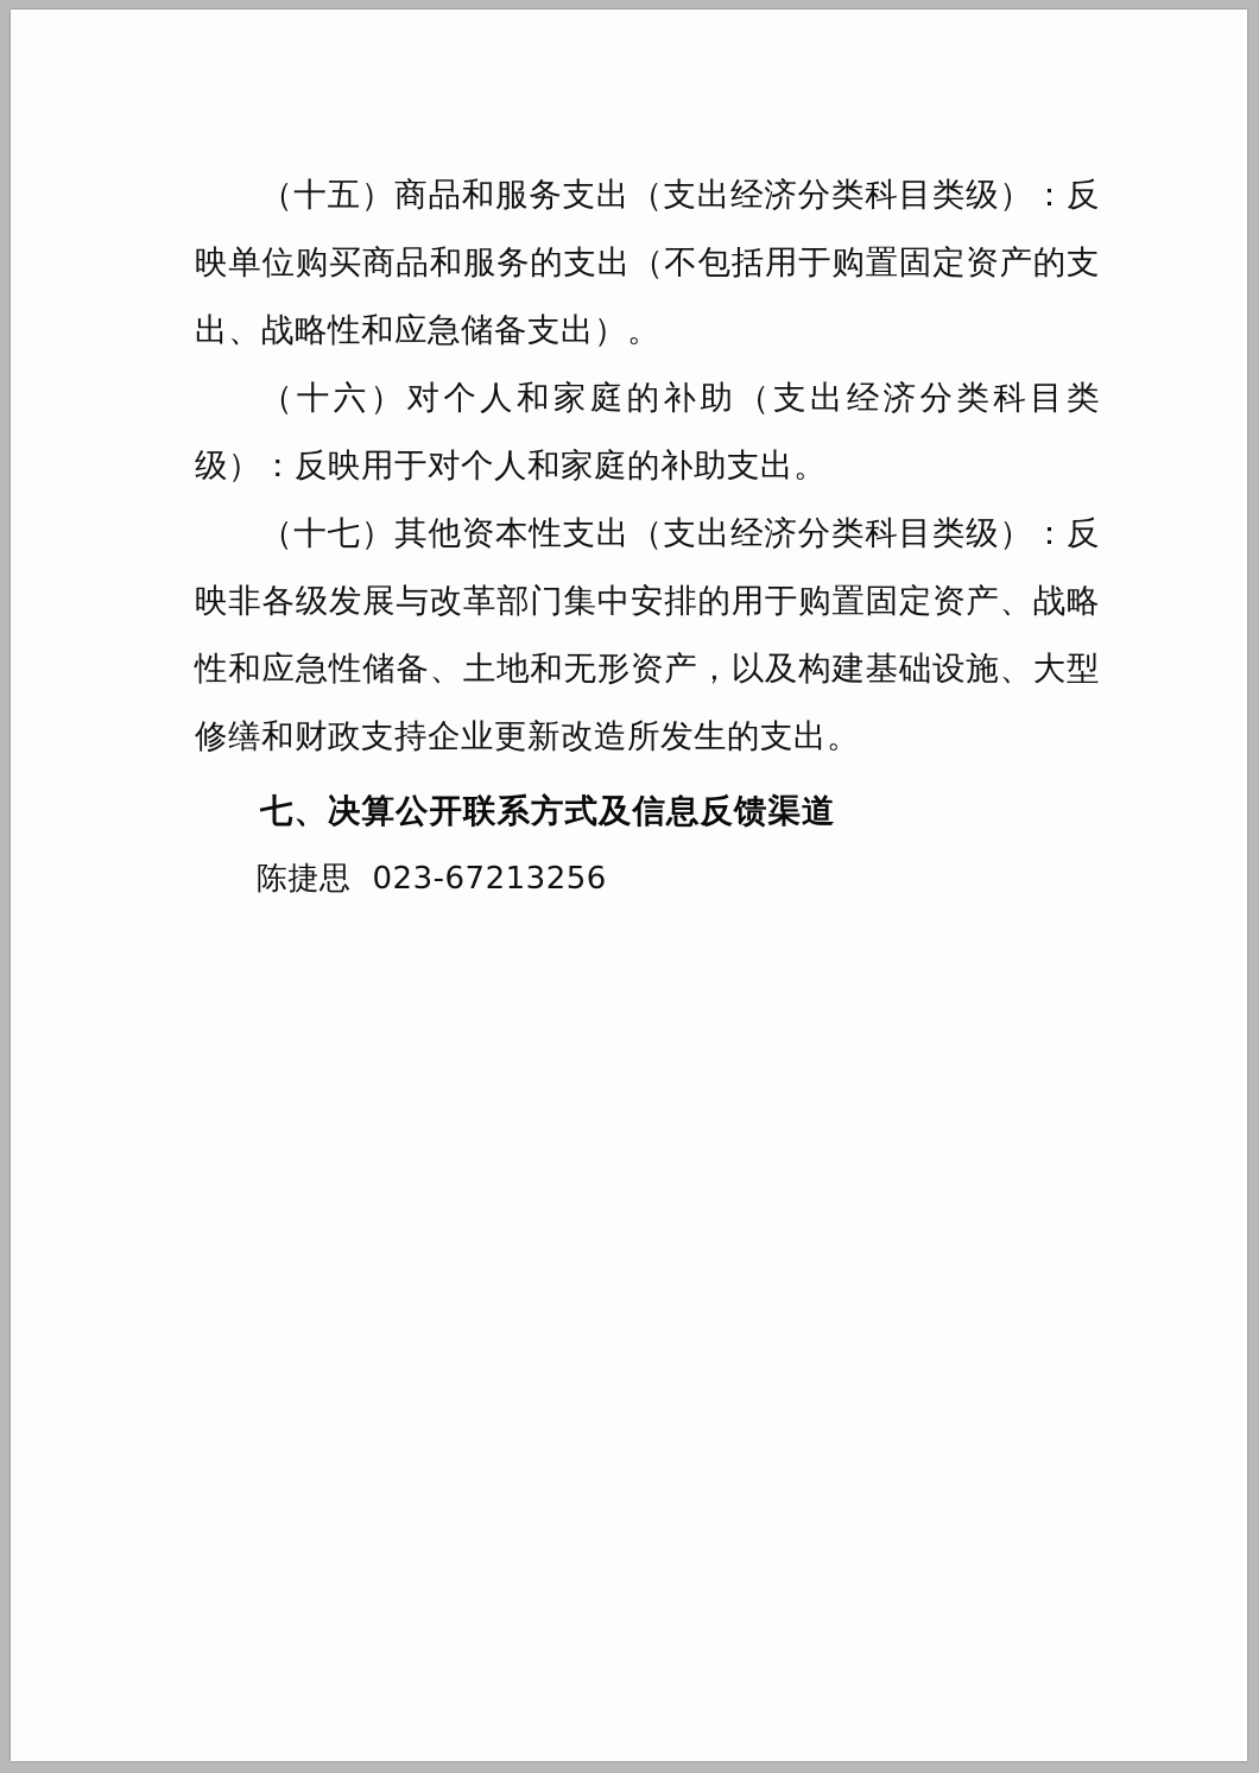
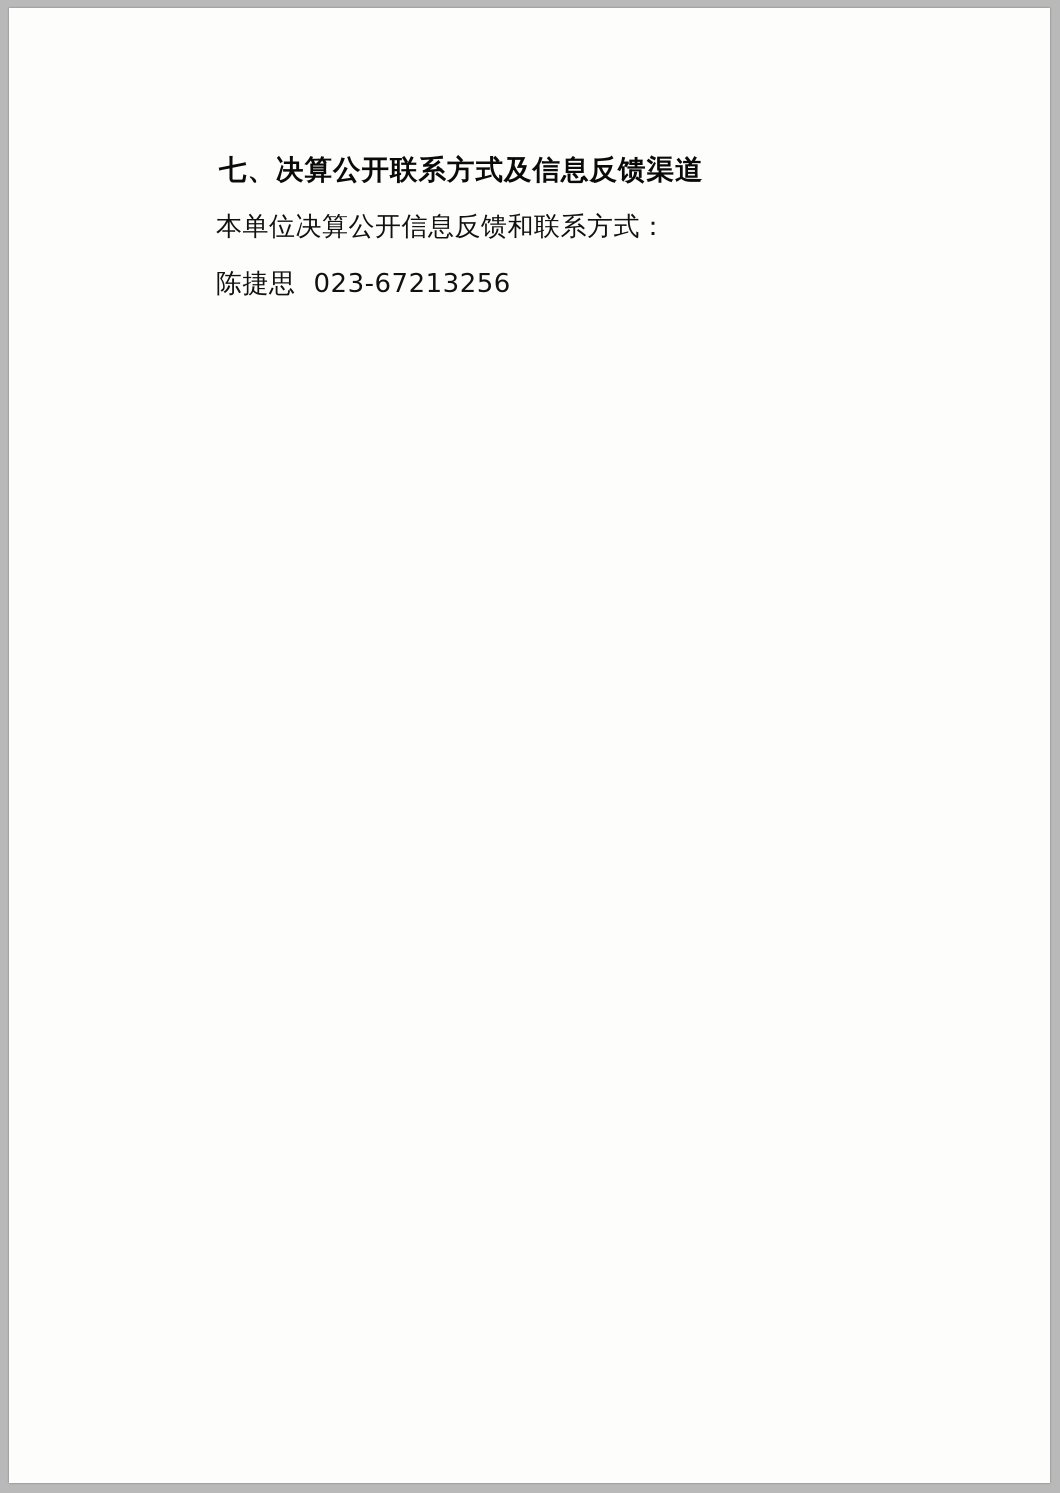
- （十五）商品和服务支出（支出经济分类科目类级）：反映单位购买商品和服务的支出（不包括用于购置固定资产的支出、战略性和应急储备支出）。
- （十六）对个人和家庭的补助（支出经济分类科目类级）：反映用于对个人和家庭的补助支出。
- （十七）其他资本性支出（支出经济分类科目类级）：反映非各级发展与改革部门集中安排的用于购置固定资产、战略性和应急性储备、土地和无形资产，以及构建基础设施、大型修缮和财政支持企业更新改造所发生的支出。
  七、决算公开联系方式及信息反馈渠道
+ 本单位决算公开信息反馈和联系方式：
  陈捷思 023-67213256
